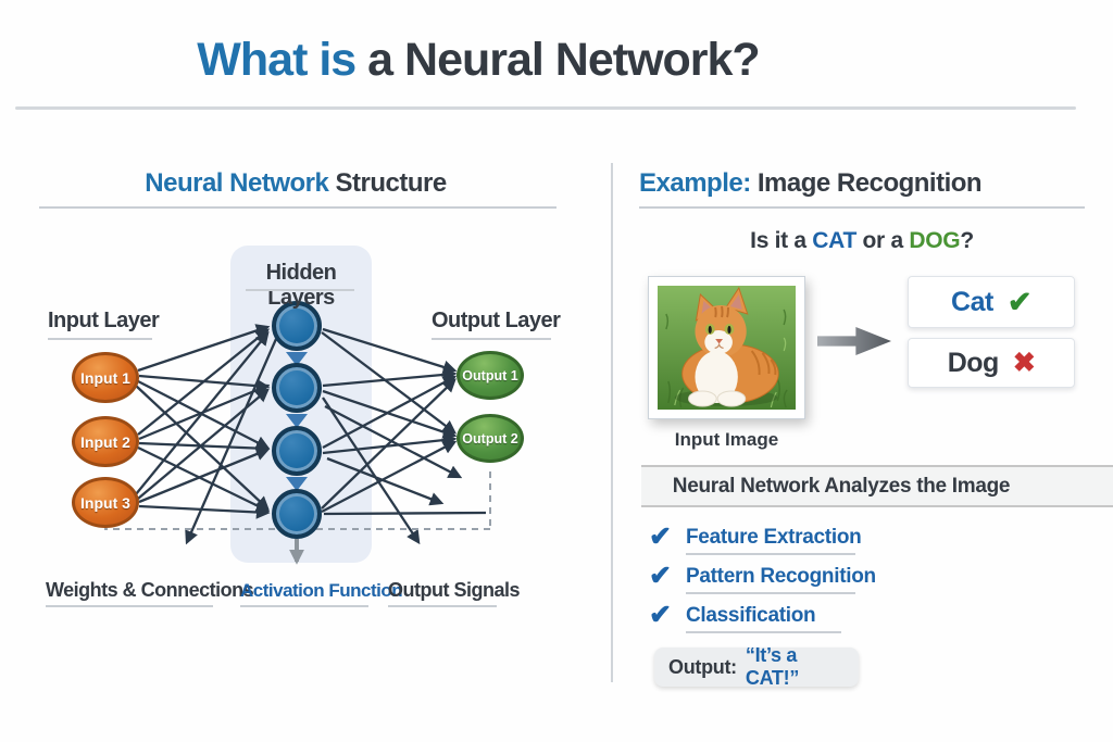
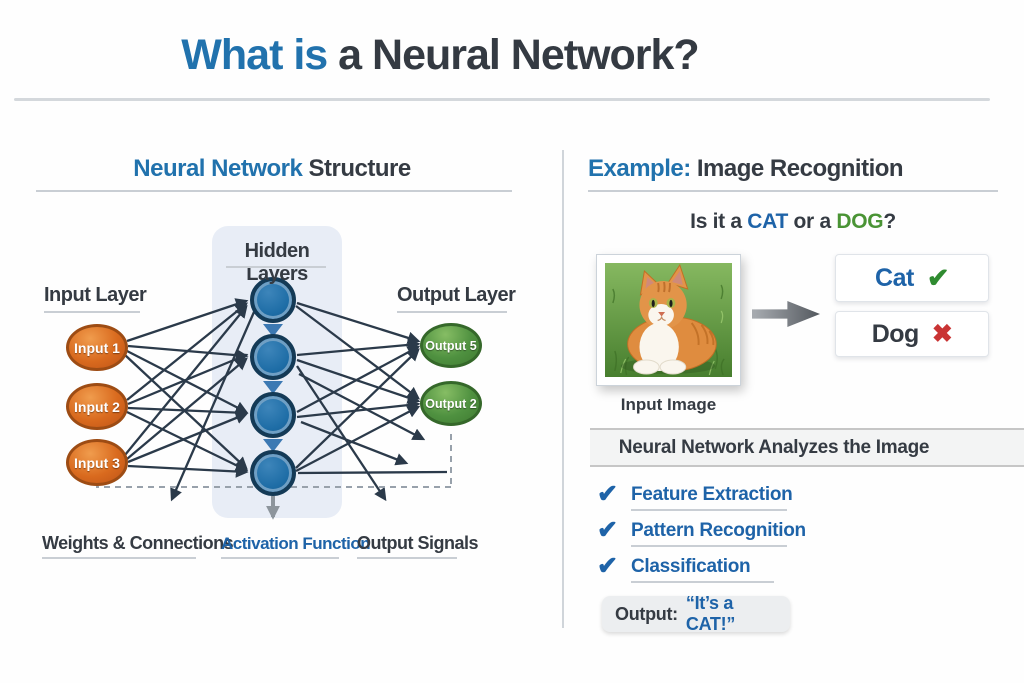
  What is a Neural Network?
  Neural Network Structure
  Input 1
  Input 2
  Input 3
- Output 1
+ Output 5
  Output 2
  Input Layer
  Hidden Layers
  Output Layer
  Weights & Connections
  Activation Function
  Output Signals
  Example: Image Recognition
  Is it a CAT or a DOG?
  Input Image
  Cat
  ✔
  Dog
  ✖
  Neural Network Analyzes the Image
  ✔
  Feature Extraction
  ✔
  Pattern Recognition
  ✔
  Classification
  Output:
  “It’s a CAT!”
